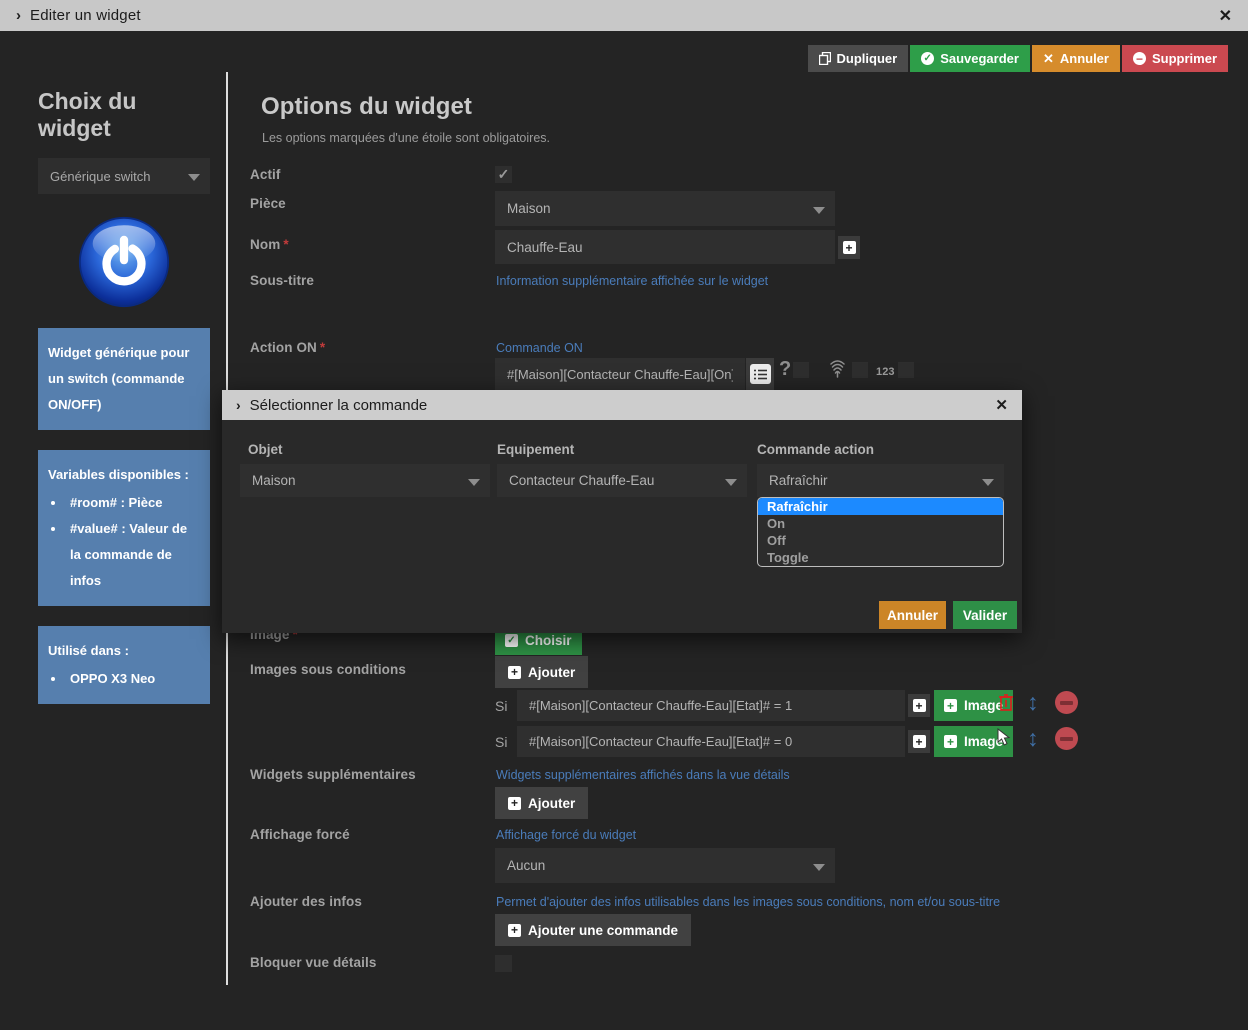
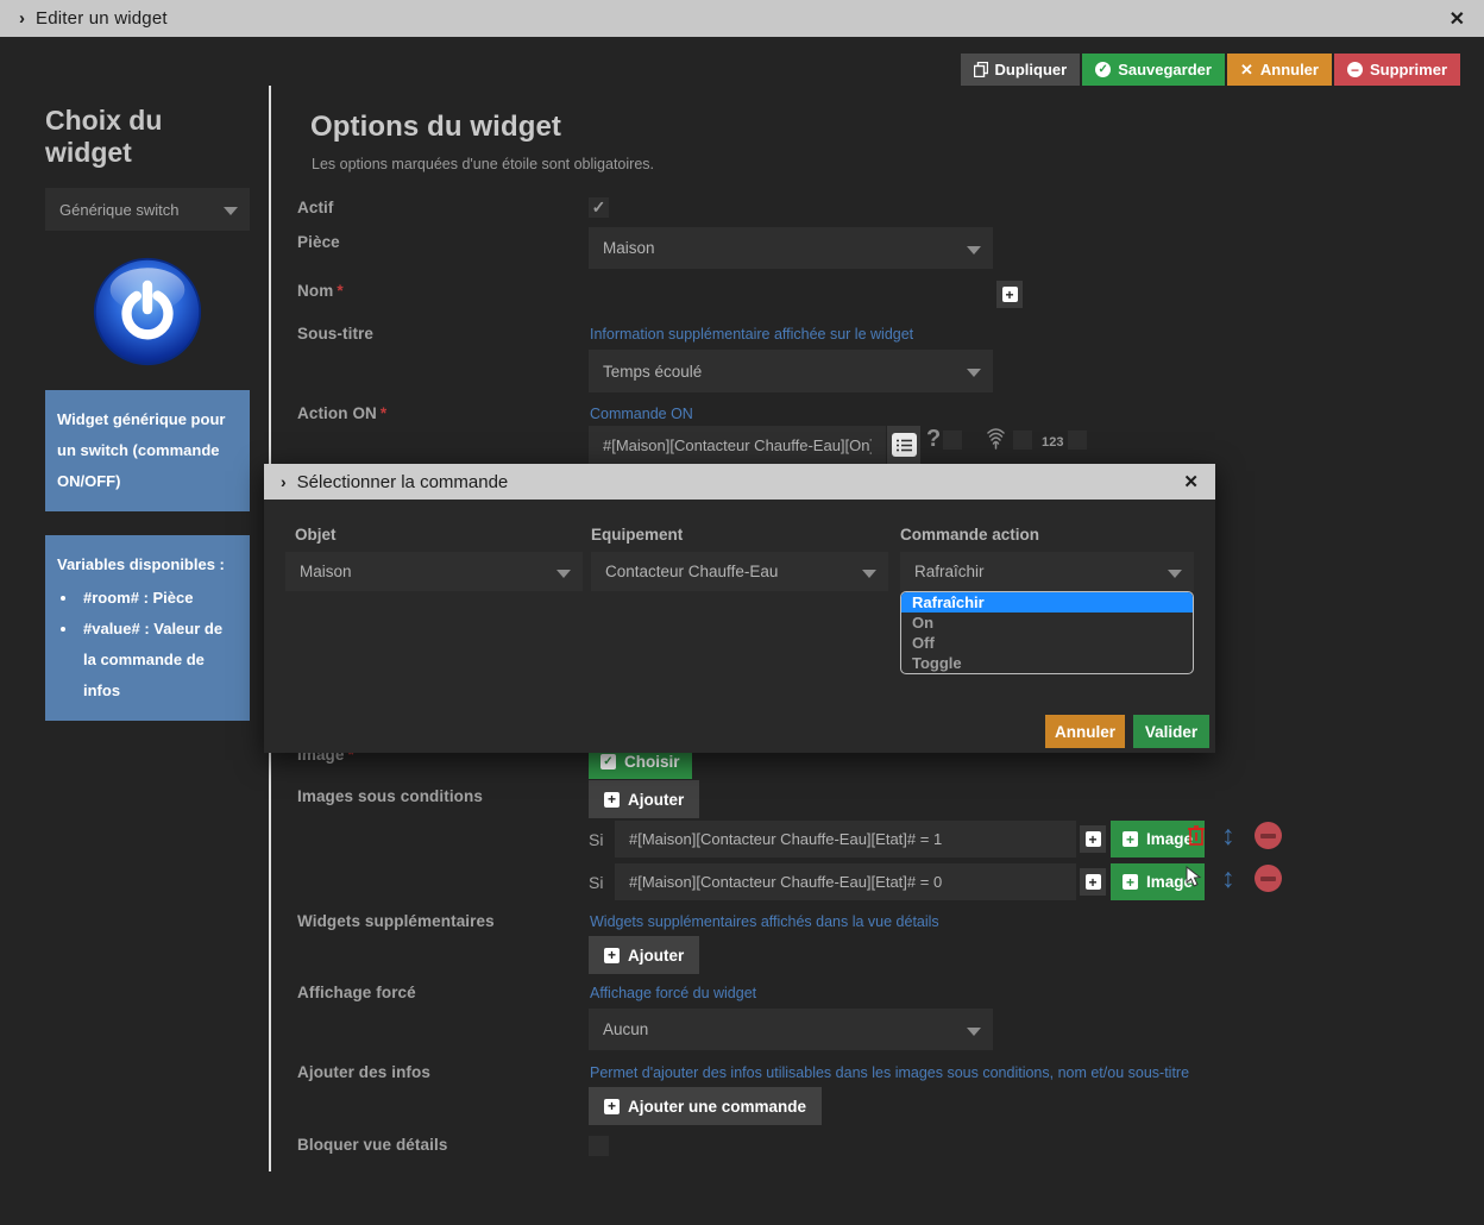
  ›
  Editer un widget
  ✕
  Dupliquer
  ✓
  Sauvegarder
  ✕
  Annuler
  −
  Supprimer
  Choix du widget
  Générique switch
  Widget générique pour un switch (commande ON/OFF)
  Variables disponibles :
  #room# : Pièce
  #value# : Valeur de la commande de infos
- Utilisé dans :
- OPPO X3 Neo
  Options du widget
  Les options marquées d'une étoile sont obligatoires.
  Actif
  ✓
  Pièce
  Maison
  Nom *
- Chauffe-Eau
  +
  Sous-titre
  Information supplémentaire affichée sur le widget
+ Temps écoulé
  Action ON *
  Commande ON
  #[Maison][Contacteur Chauffe-Eau][On
  ?
  123
  Image *
  ✓
  Choisir
  Images sous conditions
  +
  Ajouter
  Si
  #[Maison][Contacteur Chauffe-Eau][Etat]# = 1
  +
  +
  Image
  ↕
  Si
  #[Maison][Contacteur Chauffe-Eau][Etat]# = 0
  +
  +
  Imag
  ↕
  Widgets supplémentaires
  Widgets supplémentaires affichés dans la vue détails
  +
  Ajouter
  Affichage forcé
  Affichage forcé du widget
  Aucun
  Ajouter des infos
  Permet d'ajouter des infos utilisables dans les images sous conditions, nom et/ou sous-titre
  +
  Ajouter une commande
  Bloquer vue détails
  ›
  Sélectionner la commande
  ✕
  Objet
  Maison
  Equipement
  Contacteur Chauffe-Eau
  Commande action
  Rafraîchir
  Rafraîchir
  On
  Off
  Toggle
  Annuler
  Valider
